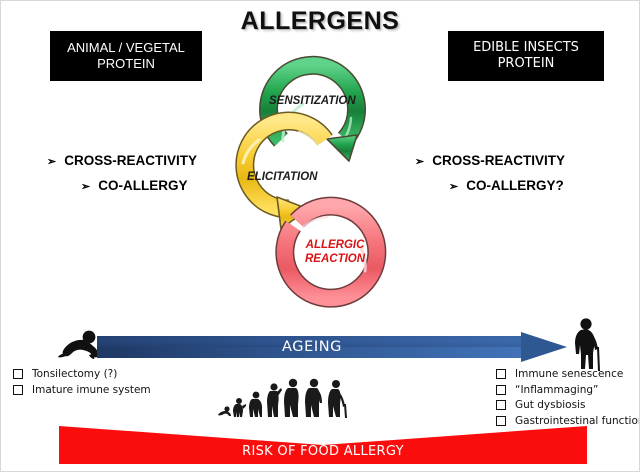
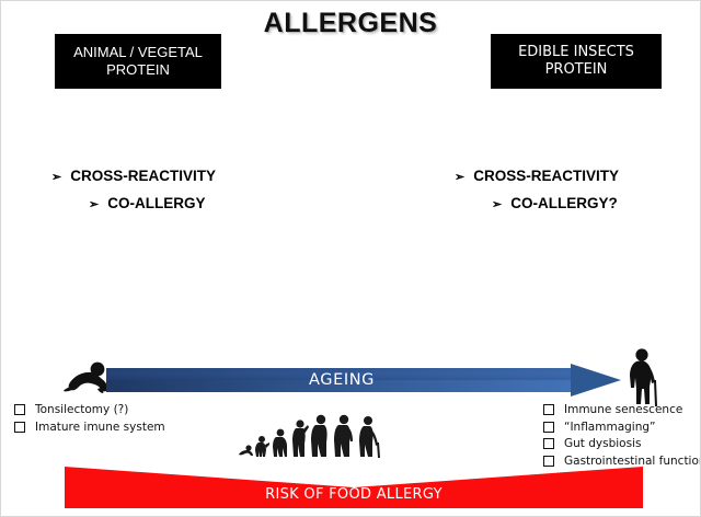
  ALLERGENS
  ANIMAL / VEGETAL
  PROTEIN
  EDIBLE INSECTS
  PROTEIN
  ➢
  CROSS-REACTIVITY
  ➢
  CO-ALLERGY
  ➢
  CROSS-REACTIVITY
  ➢
  CO-ALLERGY?
- SENSITIZATION
- ELICITATION
- ALLERGIC
- REACTION
  AGEING
  Tonsilectomy (?)
  Imature imune system
  Immune senescence
  “Inflammaging”
  Gut dysbiosis
  Gastrointestinal functio
  RISK OF FOOD ALLERGY
